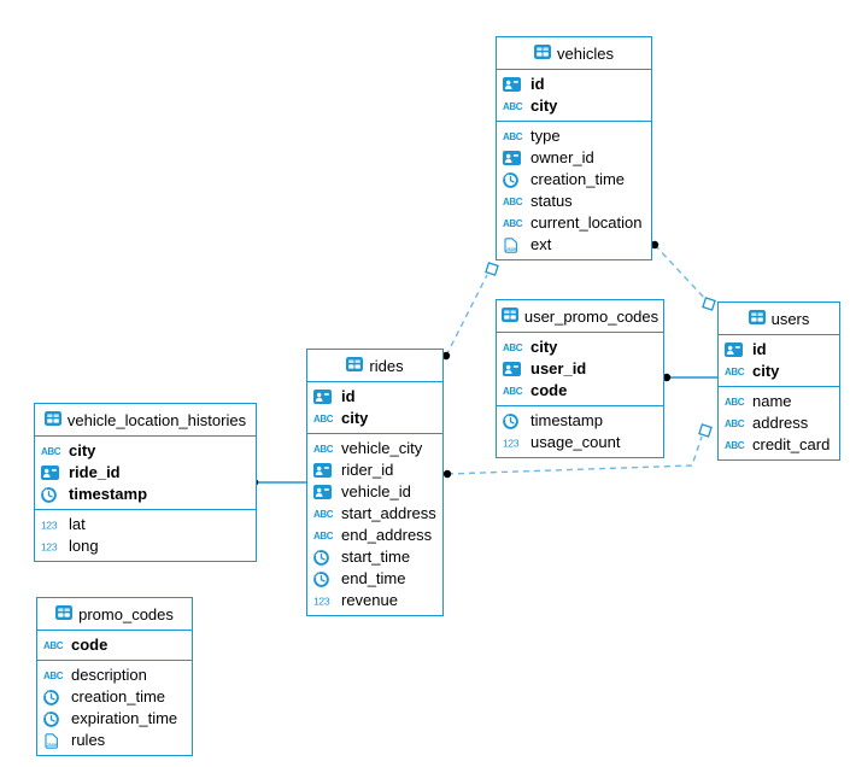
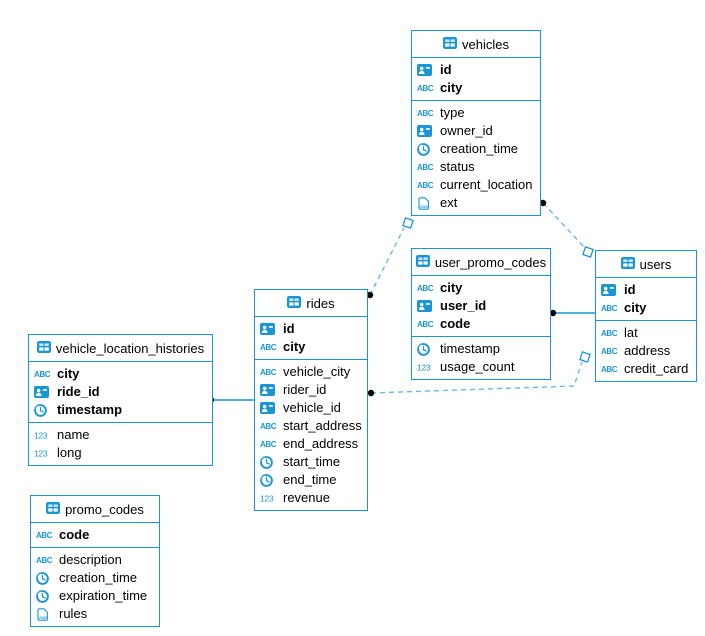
  vehicles
  id
  ABC
  city
  ABC
  type
  owner_id
  creation_time
  ABC
  status
  ABC
  current_location
  ext
  user_promo_codes
  ABC
  city
  user_id
  ABC
  code
  timestamp
  123
  usage_count
  users
  id
  ABC
  city
  ABC
- name
+ lat
  ABC
  address
  ABC
  credit_card
  rides
  id
  ABC
  city
  ABC
  vehicle_city
  rider_id
  vehicle_id
  ABC
  start_address
  ABC
  end_address
  start_time
  end_time
  123
  revenue
  vehicle_location_histories
  ABC
  city
  ride_id
  timestamp
  123
- lat
+ name
  123
  long
  promo_codes
  ABC
  code
  ABC
  description
  creation_time
  expiration_time
  rules
